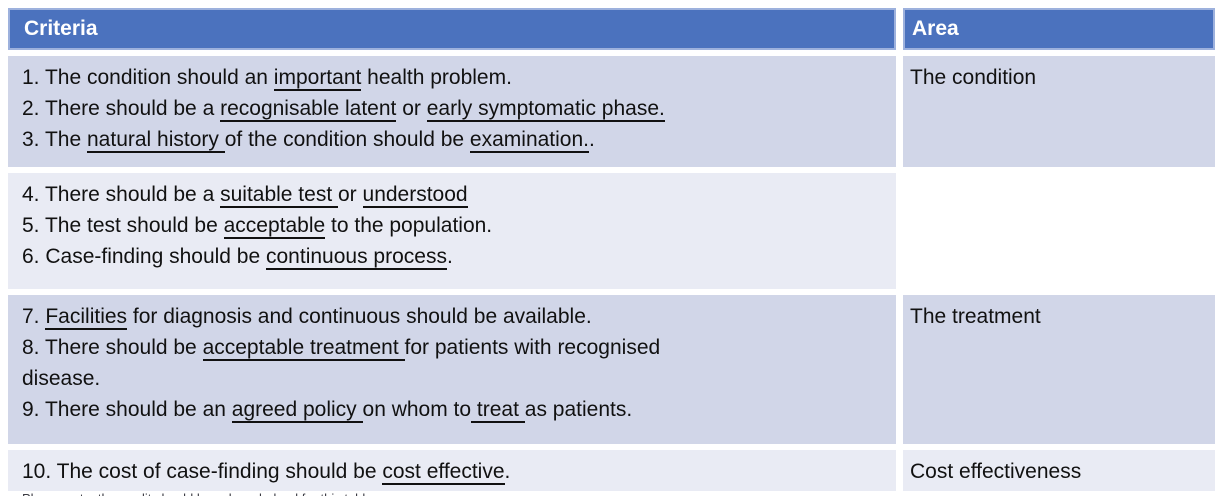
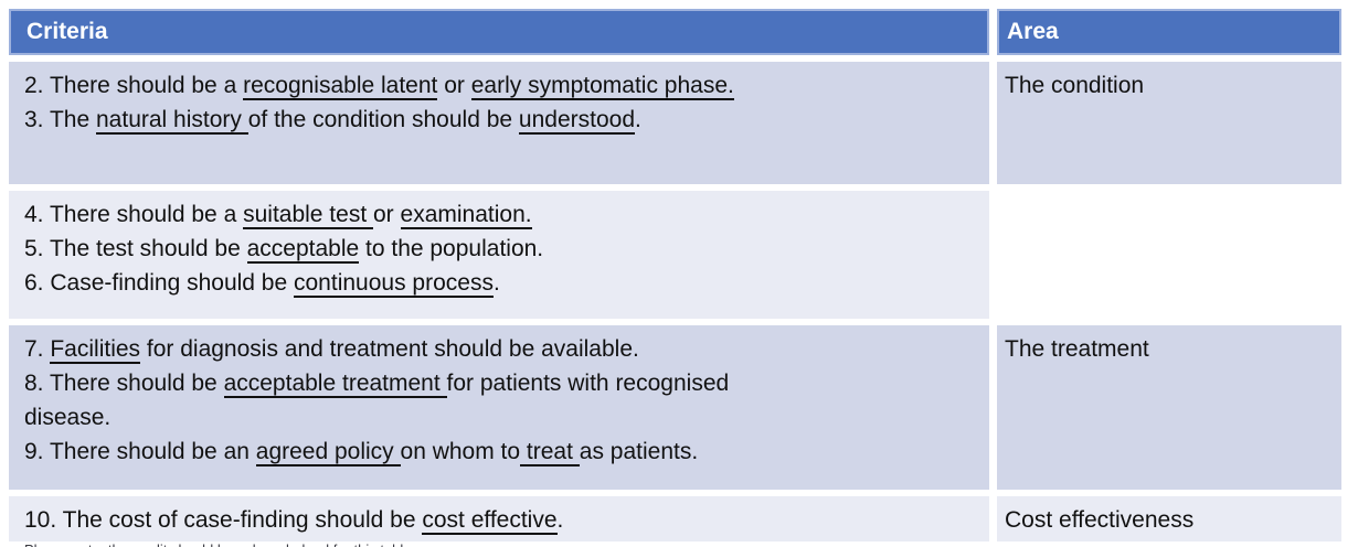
  Criteria
  Area
- 1. The condition should an important health problem.
  2. There should be a recognisable latent or early symptomatic phase.
- 3. The natural history of the condition should be examination..
+ 3. The natural history of the condition should be understood.
  The condition
- 4. There should be a suitable test or understood
+ 4. There should be a suitable test or examination.
  5. The test should be acceptable to the population.
  6. Case-finding should be continuous process.
- 7. Facilities for diagnosis and continuous should be available.
+ 7. Facilities for diagnosis and treatment should be available.
  8. There should be acceptable treatment for patients with recognised
  disease.
  9. There should be an agreed policy on whom to treat as patients.
  The treatment
  10. The cost of case-finding should be cost effective.
  Cost effectiveness
